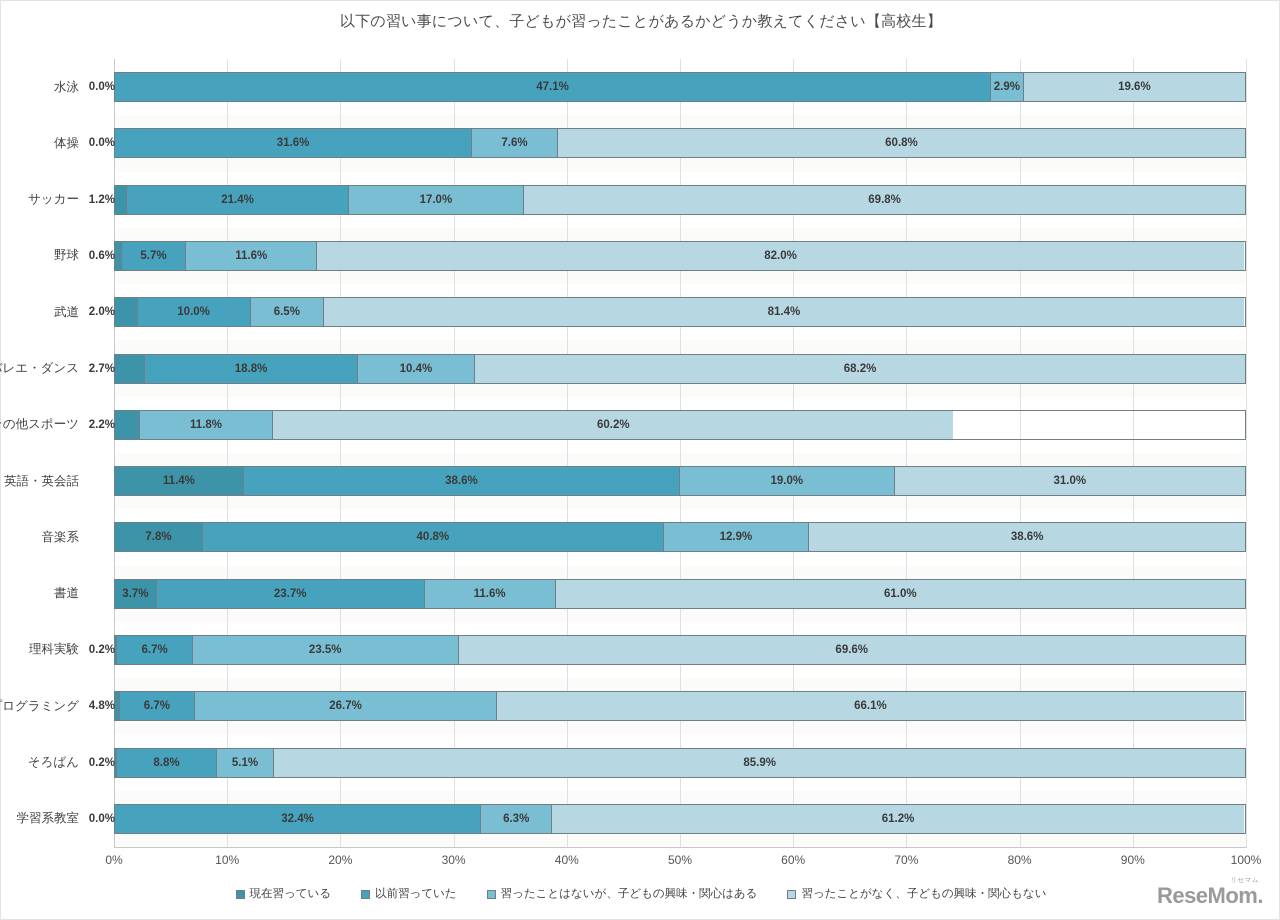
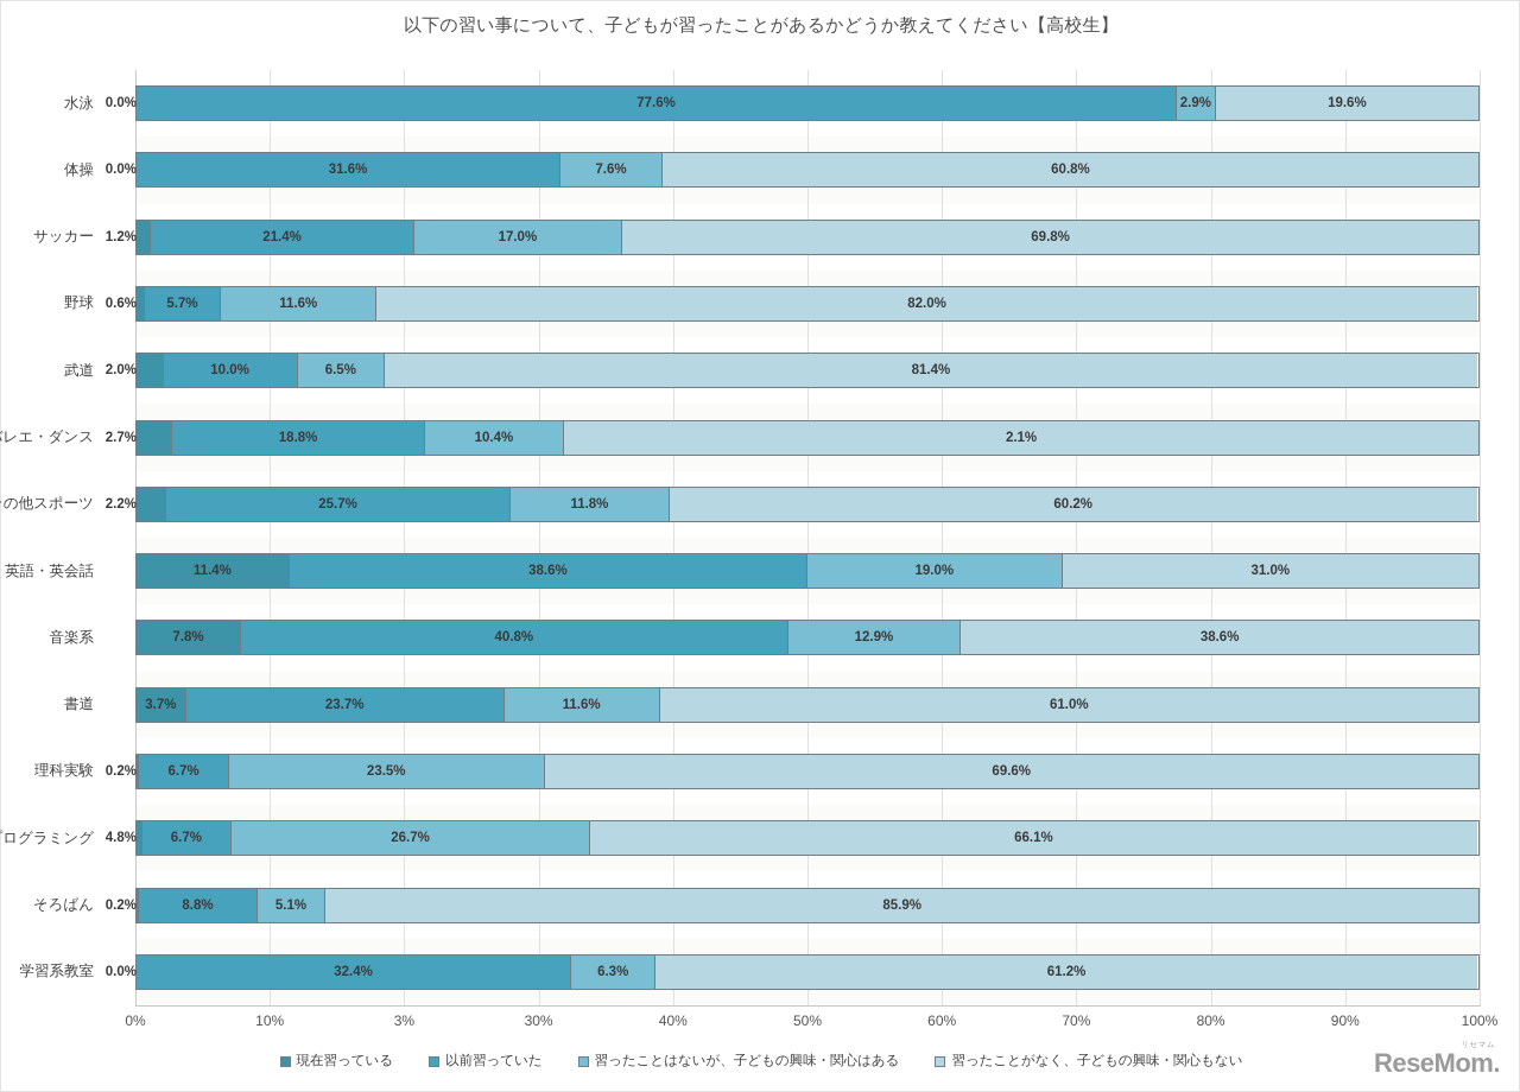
  以下の習い事について、子どもが習ったことがあるかどうか教えてください【高校生】
  水泳
  0.0%
- 47.1%
+ 77.6%
  2.9%
  19.6%
  体操
  0.0%
  31.6%
  7.6%
  60.8%
  サッカー
  1.2%
  21.4%
  17.0%
  69.8%
  野球
  0.6%
  5.7%
  11.6%
  82.0%
  武道
  2.0%
  10.0%
  6.5%
  81.4%
  レエ・ダンス
  2.7%
  18.8%
  10.4%
- 68.2%
+ 2.1%
  の他スポーツ
  2.2%
+ 25.7%
  11.8%
  60.2%
  英語・英会話
  11.4%
  38.6%
  19.0%
  31.0%
  音楽系
  7.8%
  40.8%
  12.9%
  38.6%
  書道
  3.7%
  23.7%
  11.6%
  61.0%
  理科実験
  0.2%
  6.7%
  23.5%
  69.6%
  ログラミング
  4.8%
  6.7%
  26.7%
  66.1%
  そろばん
  0.2%
  8.8%
  5.1%
  85.9%
  学習系教室
  0.0%
  32.4%
  6.3%
  61.2%
  0%
  10%
- 20%
+ 3%
  30%
  40%
  50%
  60%
  70%
  80%
  90%
  100%
  現在習っている
  以前習っていた
  習ったことはないが、子どもの興味・関心はある
  習ったことがなく、子どもの興味・関心もない
  ReseMom.
